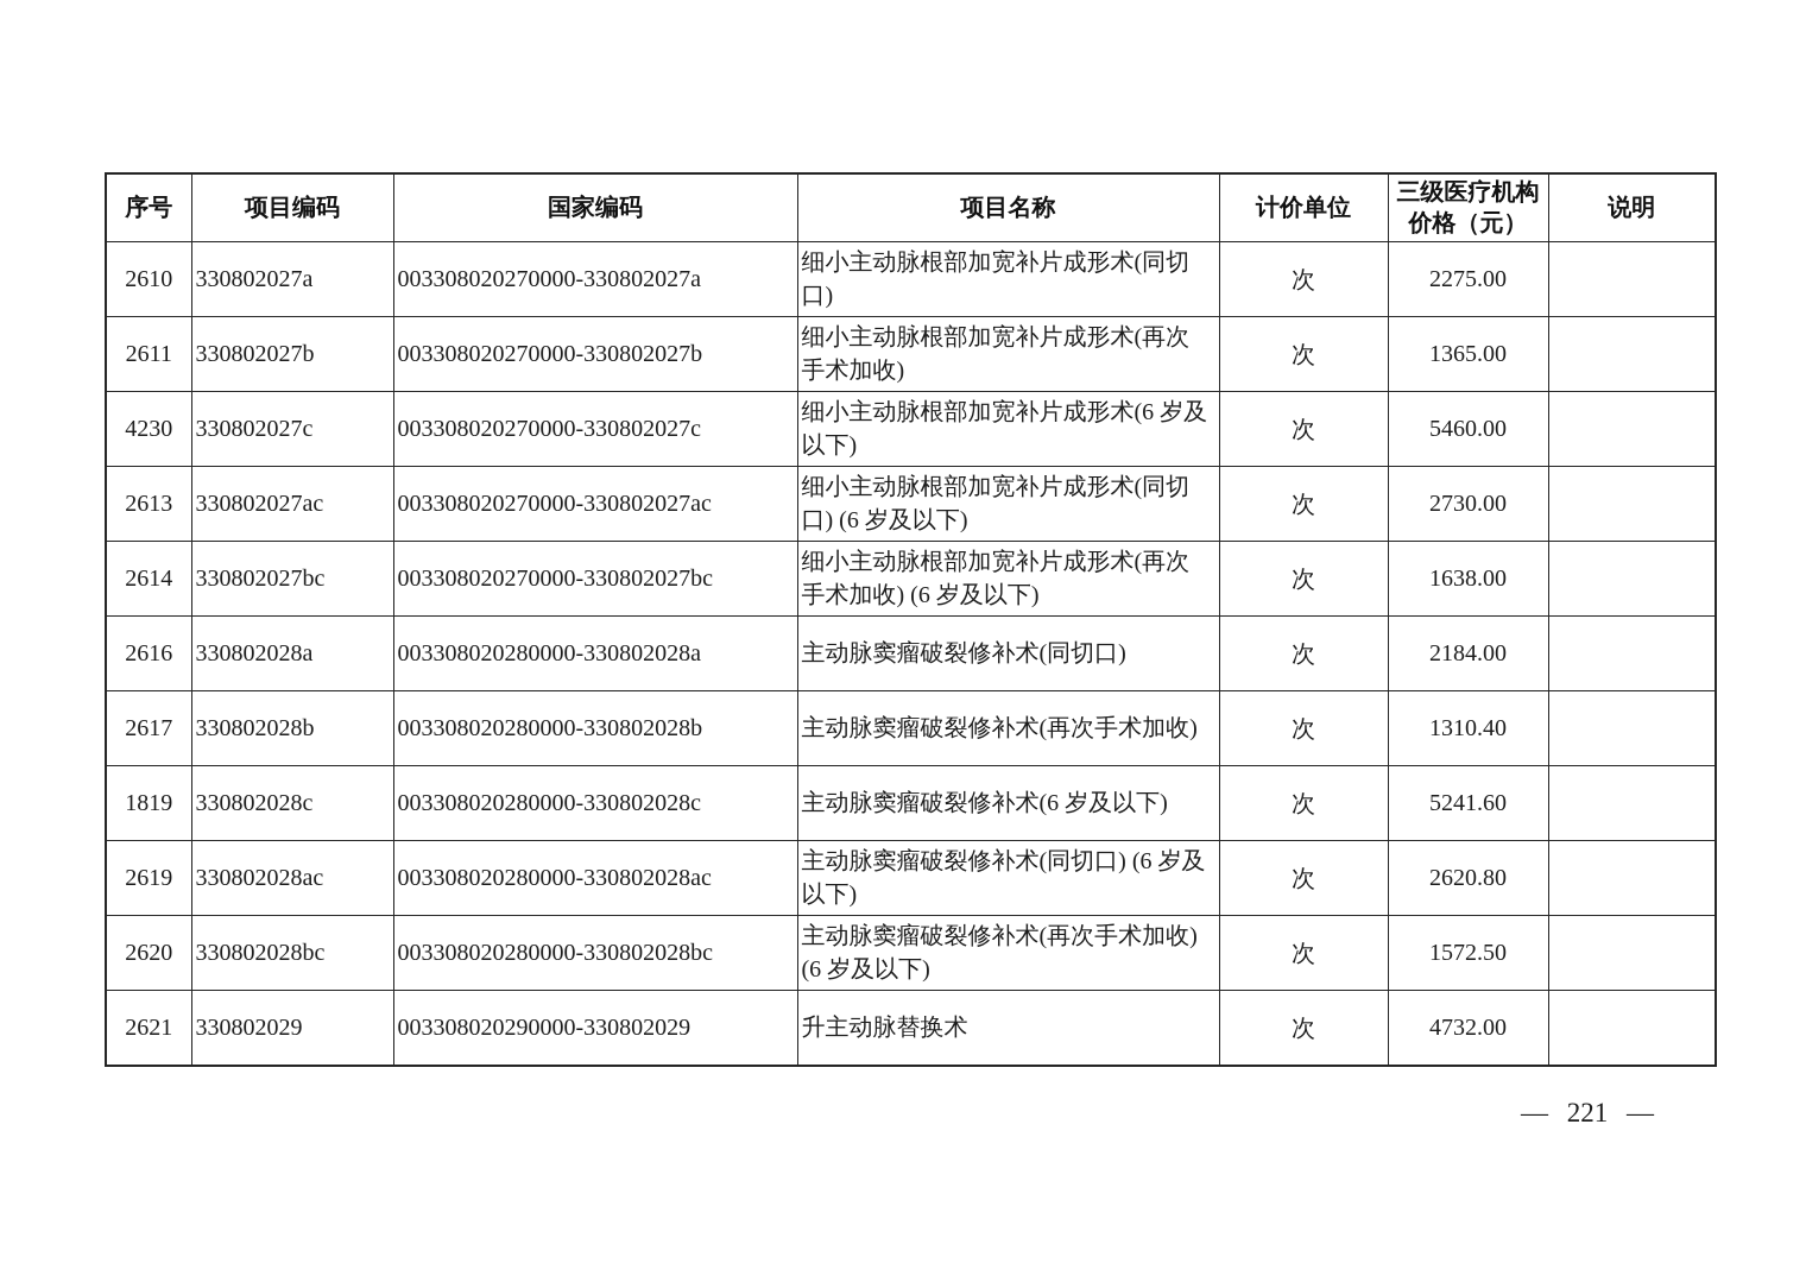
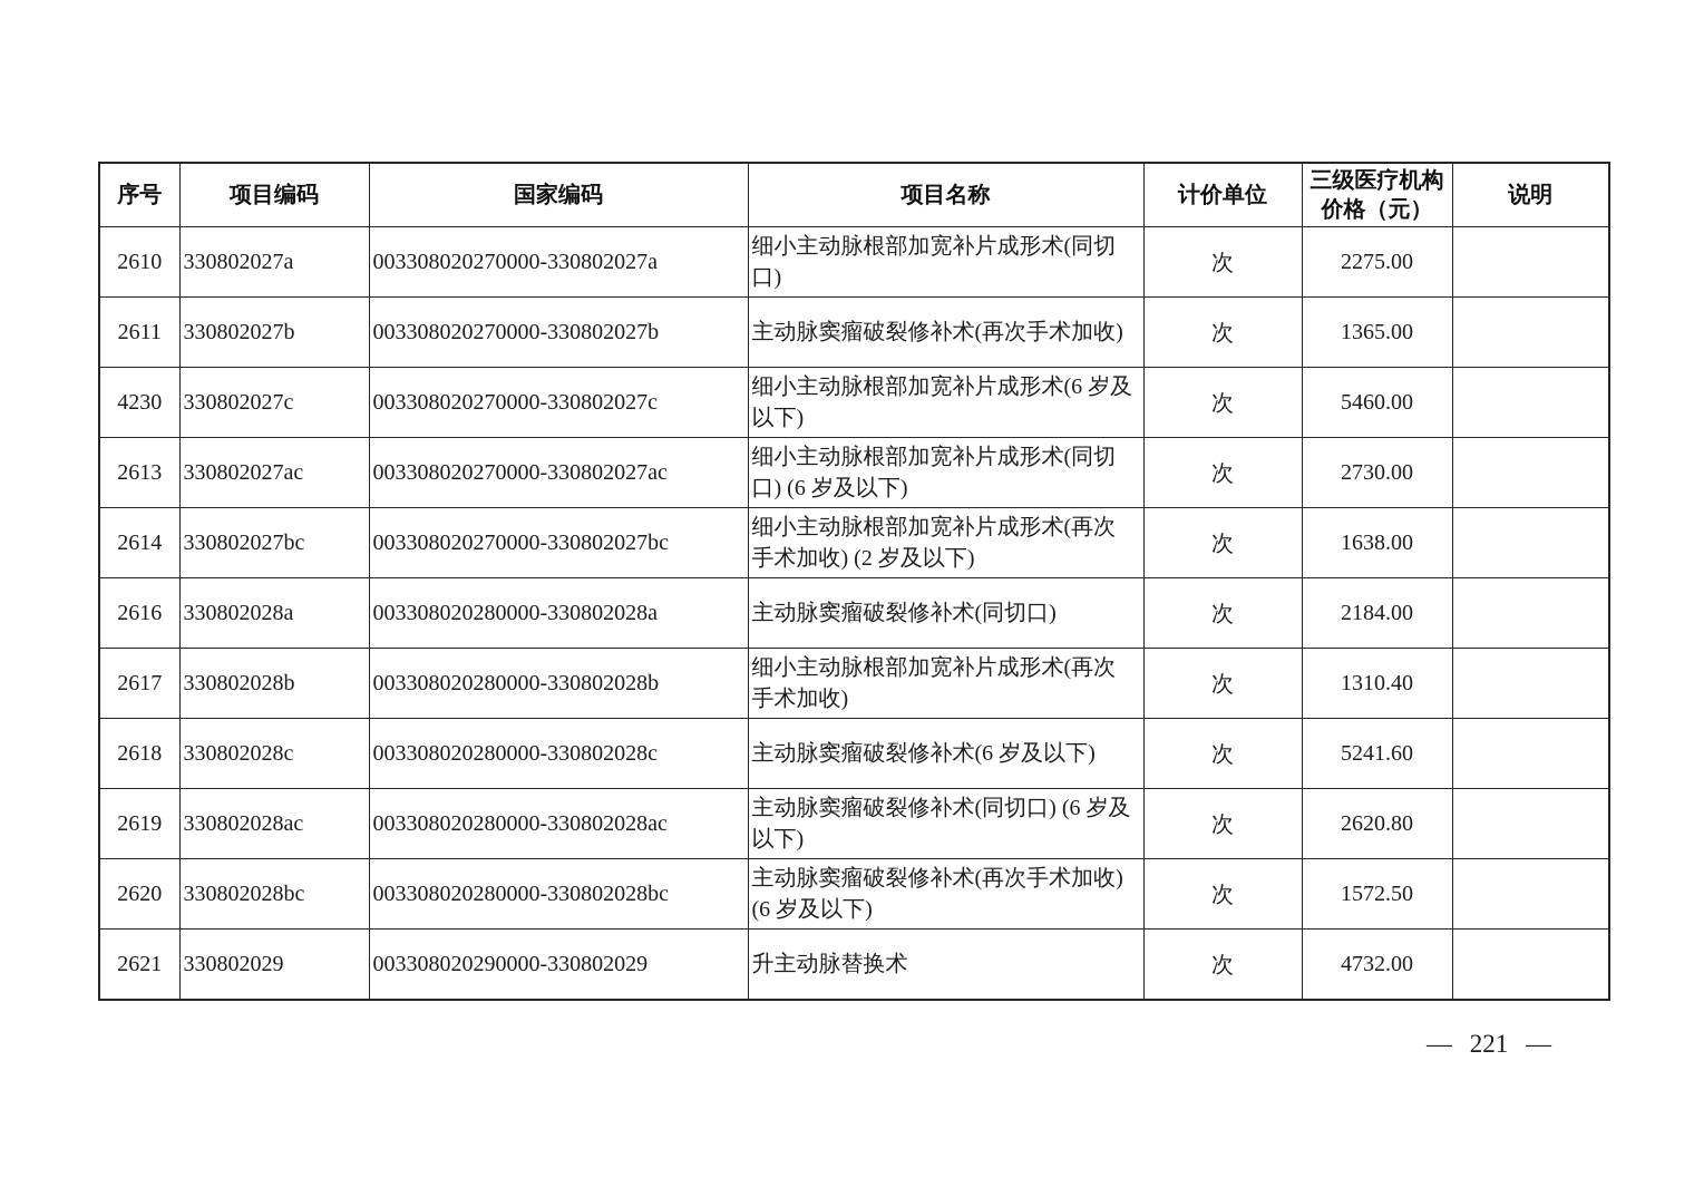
  序号	项目编码	国家编码	项目名称	计价单位	三级医疗机构 价格（元）	说明
  2610	330802027a	003308020270000-330802027a	细小主动脉根部加宽补片成形术(同切口)	次	2275.00
- 2611	330802027b	003308020270000-330802027b	细小主动脉根部加宽补片成形术(再次手术加收)	次	1365.00
+ 2611	330802027b	003308020270000-330802027b	主动脉窦瘤破裂修补术(再次手术加收)	次	1365.00
  4230	330802027c	003308020270000-330802027c	细小主动脉根部加宽补片成形术(6 岁及以下)	次	5460.00
  2613	330802027ac	003308020270000-330802027ac	细小主动脉根部加宽补片成形术(同切口) (6 岁及以下)	次	2730.00
- 2614	330802027bc	003308020270000-330802027bc	细小主动脉根部加宽补片成形术(再次手术加收) (6 岁及以下)	次	1638.00
+ 2614	330802027bc	003308020270000-330802027bc	细小主动脉根部加宽补片成形术(再次手术加收) (2 岁及以下)	次	1638.00
  2616	330802028a	003308020280000-330802028a	主动脉窦瘤破裂修补术(同切口)	次	2184.00
- 2617	330802028b	003308020280000-330802028b	主动脉窦瘤破裂修补术(再次手术加收)	次	1310.40
+ 2617	330802028b	003308020280000-330802028b	细小主动脉根部加宽补片成形术(再次手术加收)	次	1310.40
- 1819	330802028c	003308020280000-330802028c	主动脉窦瘤破裂修补术(6 岁及以下)	次	5241.60
+ 2618	330802028c	003308020280000-330802028c	主动脉窦瘤破裂修补术(6 岁及以下)	次	5241.60
  2619	330802028ac	003308020280000-330802028ac	主动脉窦瘤破裂修补术(同切口) (6 岁及以下)	次	2620.80
  2620	330802028bc	003308020280000-330802028bc	主动脉窦瘤破裂修补术(再次手术加收) (6 岁及以下)	次	1572.50
  2621	330802029	003308020290000-330802029	升主动脉替换术	次	4732.00
  — 221 —
